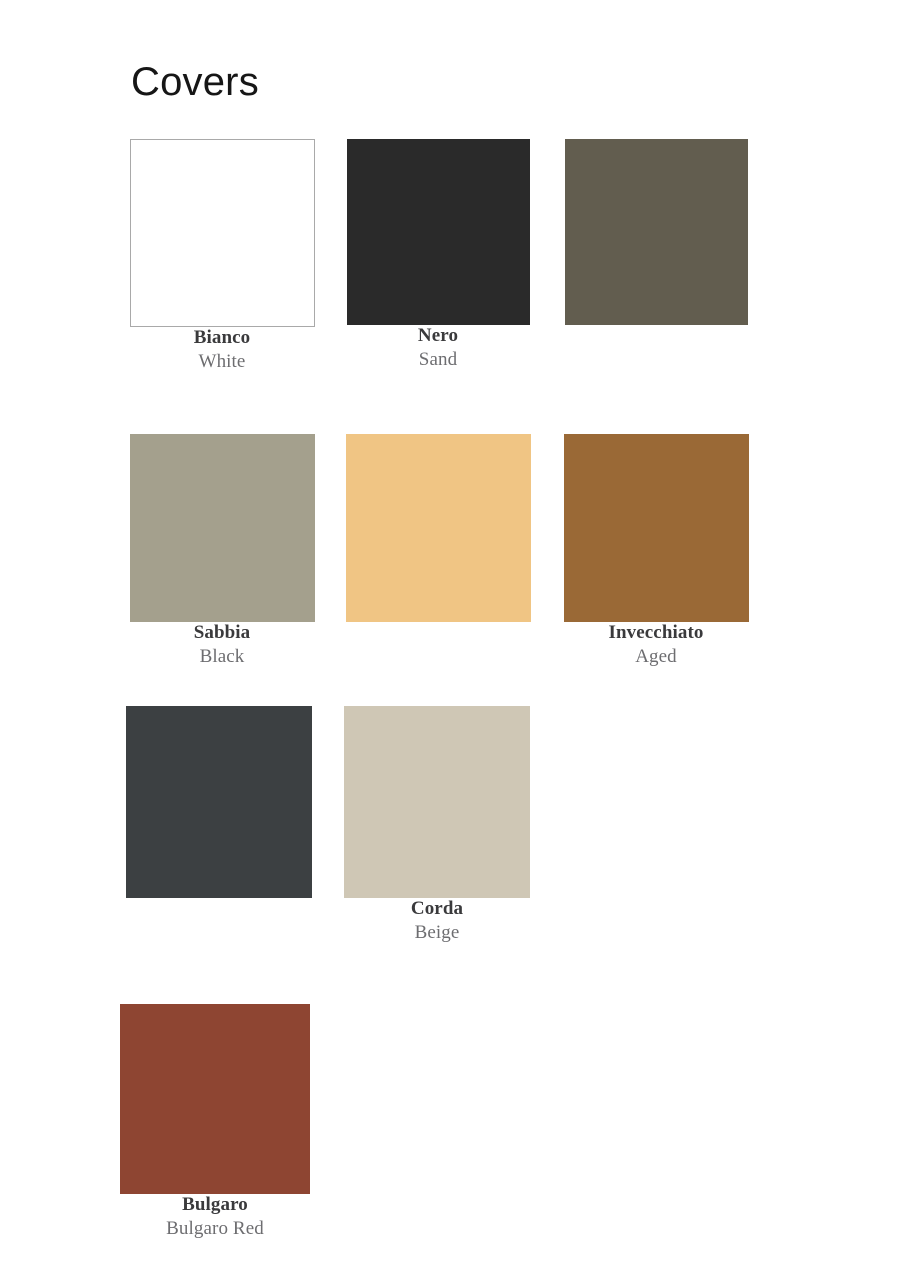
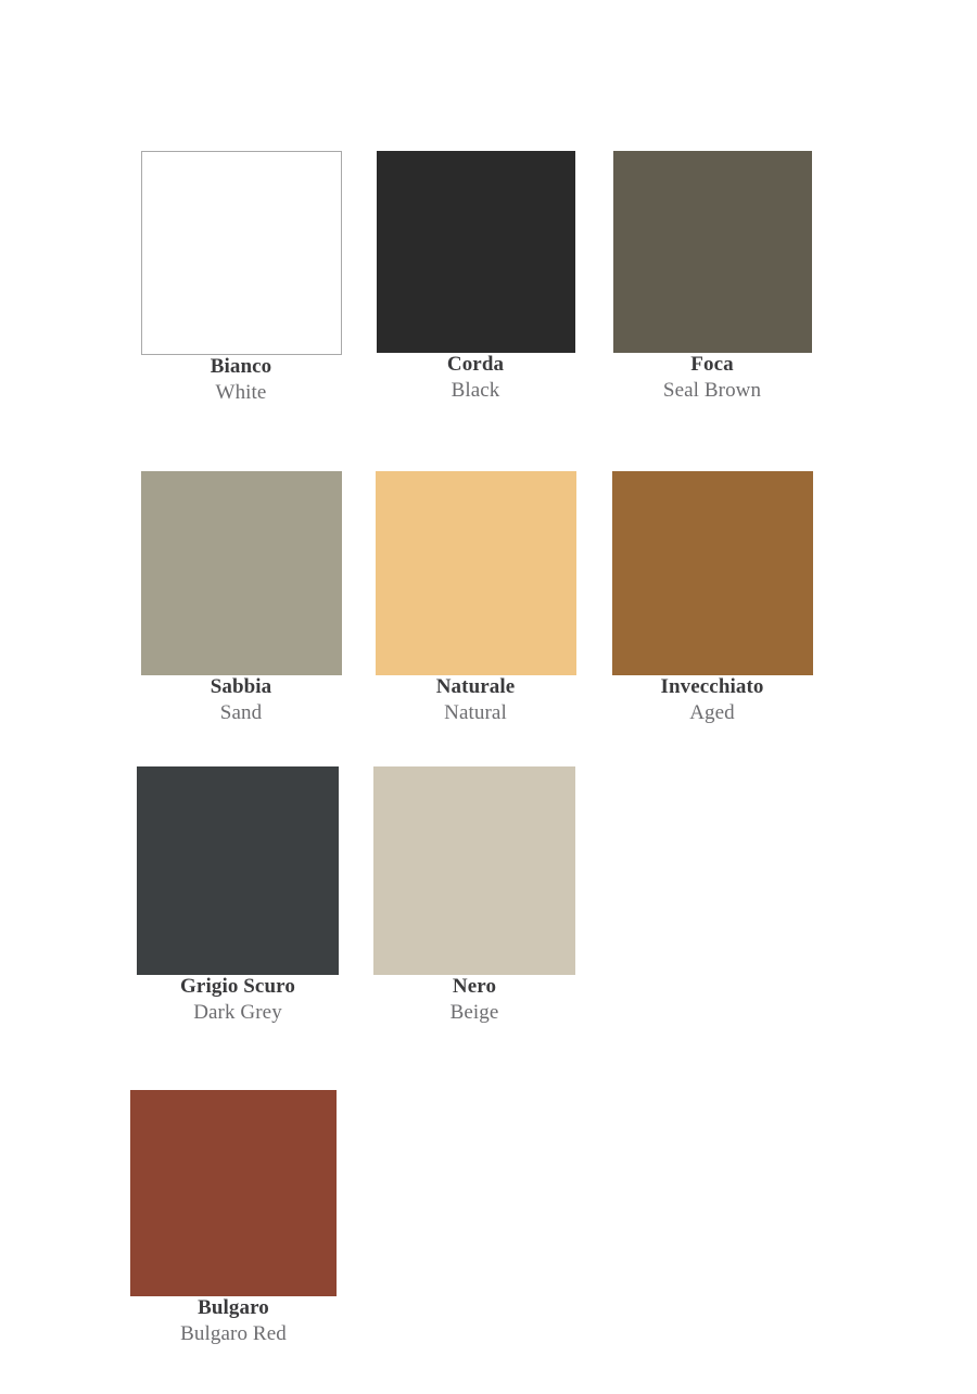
- Covers
  Bianco
  White
- Nero
+ Corda
- Sand
+ Black
+ Foca
+ Seal Brown
  Sabbia
- Black
+ Sand
+ Naturale
+ Natural
  Invecchiato
  Aged
+ Grigio Scuro
+ Dark Grey
- Corda
+ Nero
  Beige
  Bulgaro
  Bulgaro Red
